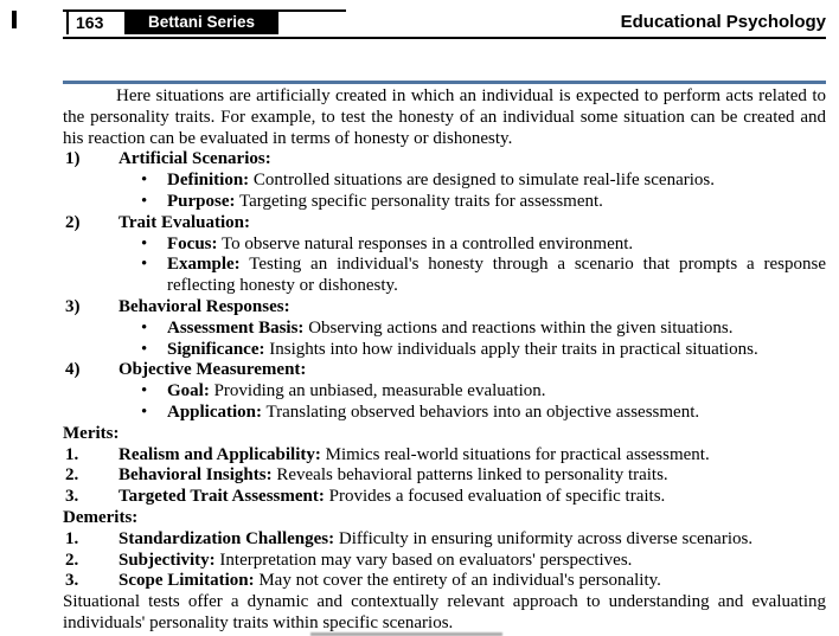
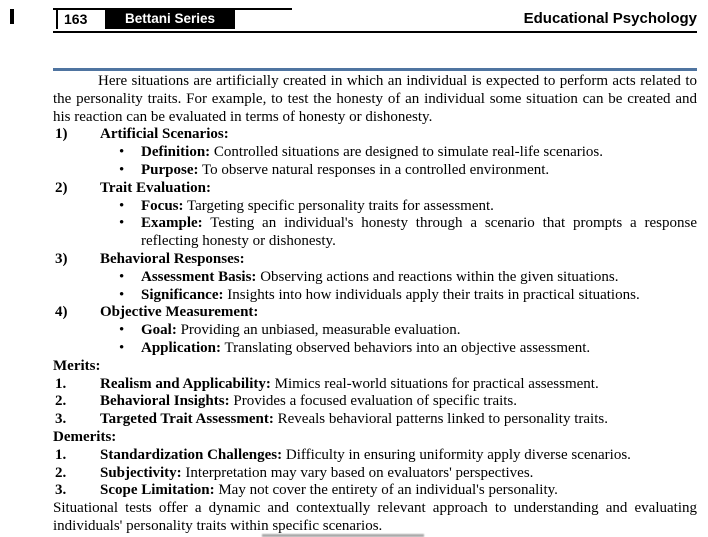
  163
  Bettani Series
  Educational Psychology
  Here situations are artificially created in which an individual is expected to perform acts related to the personality traits. For example, to test the honesty of an individual some situation can be created and his reaction can be evaluated in terms of honesty or dishonesty.
  1)
  Artificial Scenarios:
  •
  Definition: Controlled situations are designed to simulate real-life scenarios.
  •
- Purpose: Targeting specific personality traits for assessment.
+ Purpose: To observe natural responses in a controlled environment.
  2)
  Trait Evaluation:
  •
- Focus: To observe natural responses in a controlled environment.
+ Focus: Targeting specific personality traits for assessment.
  •
  Example: Testing an individual's honesty through a scenario that prompts a response reflecting honesty or dishonesty.
  3)
  Behavioral Responses:
  •
  Assessment Basis: Observing actions and reactions within the given situations.
  •
  Significance: Insights into how individuals apply their traits in practical situations.
  4)
  Objective Measurement:
  •
  Goal: Providing an unbiased, measurable evaluation.
  •
  Application: Translating observed behaviors into an objective assessment.
  Merits:
  1.
  Realism and Applicability: Mimics real-world situations for practical assessment.
  2.
- Behavioral Insights: Reveals behavioral patterns linked to personality traits.
+ Behavioral Insights: Provides a focused evaluation of specific traits.
  3.
- Targeted Trait Assessment: Provides a focused evaluation of specific traits.
+ Targeted Trait Assessment: Reveals behavioral patterns linked to personality traits.
  Demerits:
  1.
- Standardization Challenges: Difficulty in ensuring uniformity across diverse scenarios.
+ Standardization Challenges: Difficulty in ensuring uniformity apply diverse scenarios.
  2.
  Subjectivity: Interpretation may vary based on evaluators' perspectives.
  3.
  Scope Limitation: May not cover the entirety of an individual's personality.
  Situational tests offer a dynamic and contextually relevant approach to understanding and evaluating individuals' personality traits within specific scenarios.
